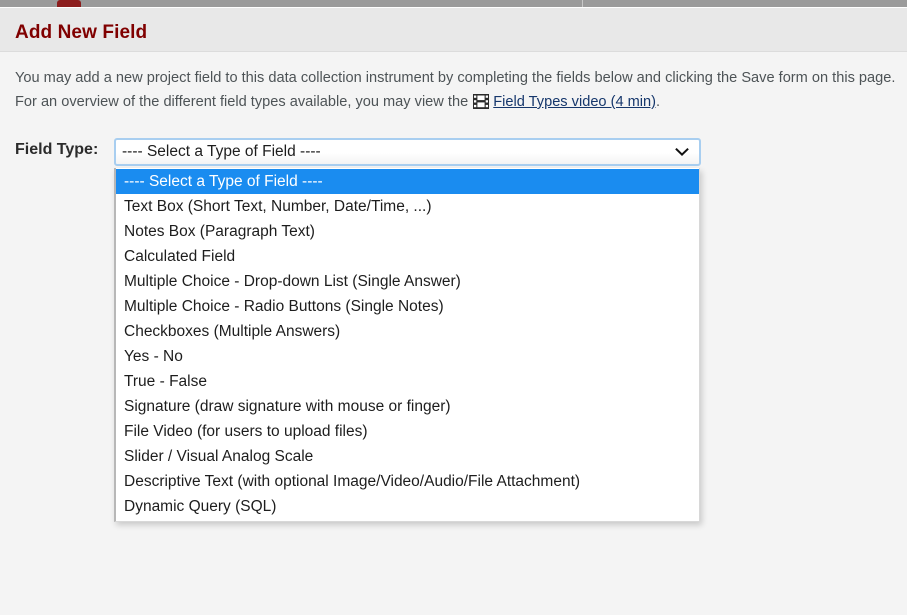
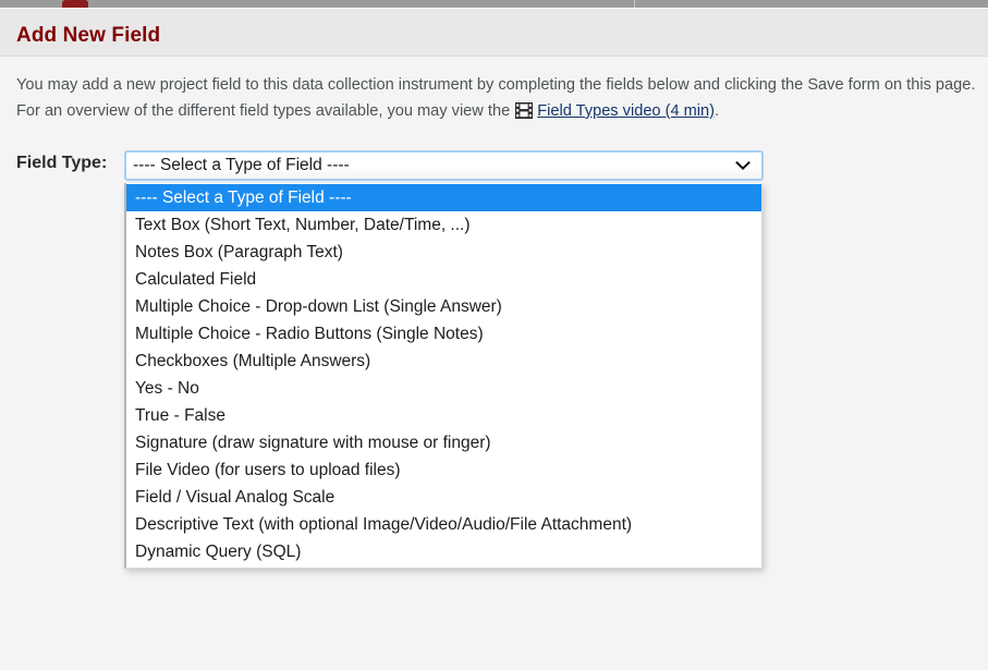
  Add New Field
  You may add a new project field to this data collection instrument by completing the fields below and clicking the Save form on this page. For an overview of the different field types available, you may view the Field Types video (4 min).
  Field Type:
  ---- Select a Type of Field ----
  ---- Select a Type of Field ----
  Text Box (Short Text, Number, Date/Time, ...)
  Notes Box (Paragraph Text)
  Calculated Field
  Multiple Choice - Drop-down List (Single Answer)
  Multiple Choice - Radio Buttons (Single Notes)
  Checkboxes (Multiple Answers)
  Yes - No
  True - False
  Signature (draw signature with mouse or finger)
  File Video (for users to upload files)
- Slider / Visual Analog Scale
+ Field / Visual Analog Scale
  Descriptive Text (with optional Image/Video/Audio/File Attachment)
  Dynamic Query (SQL)
